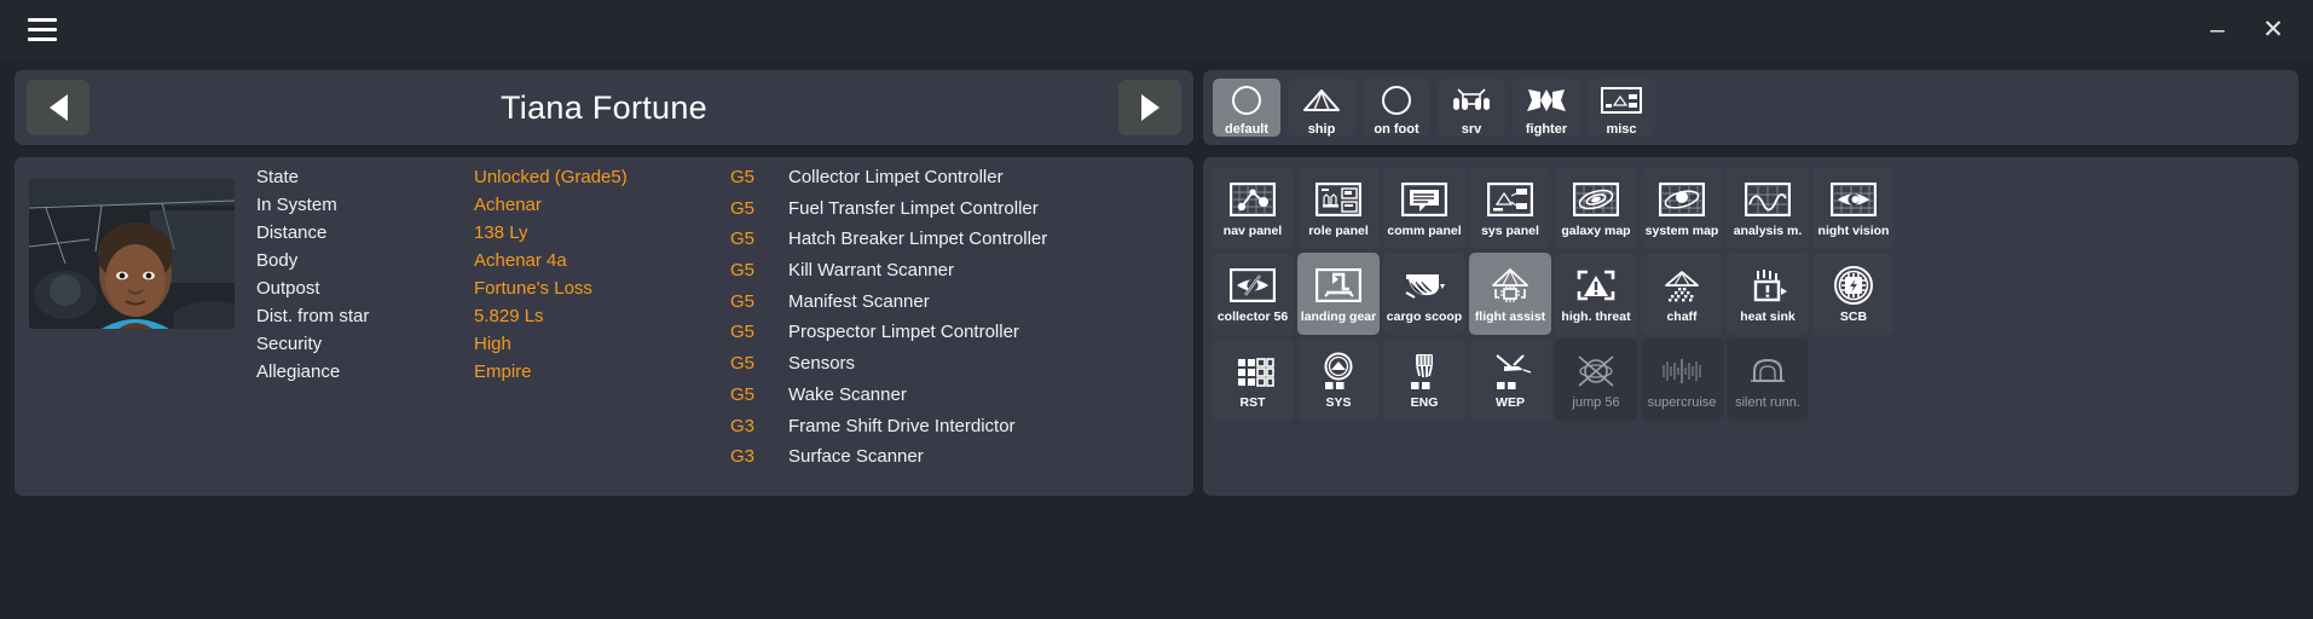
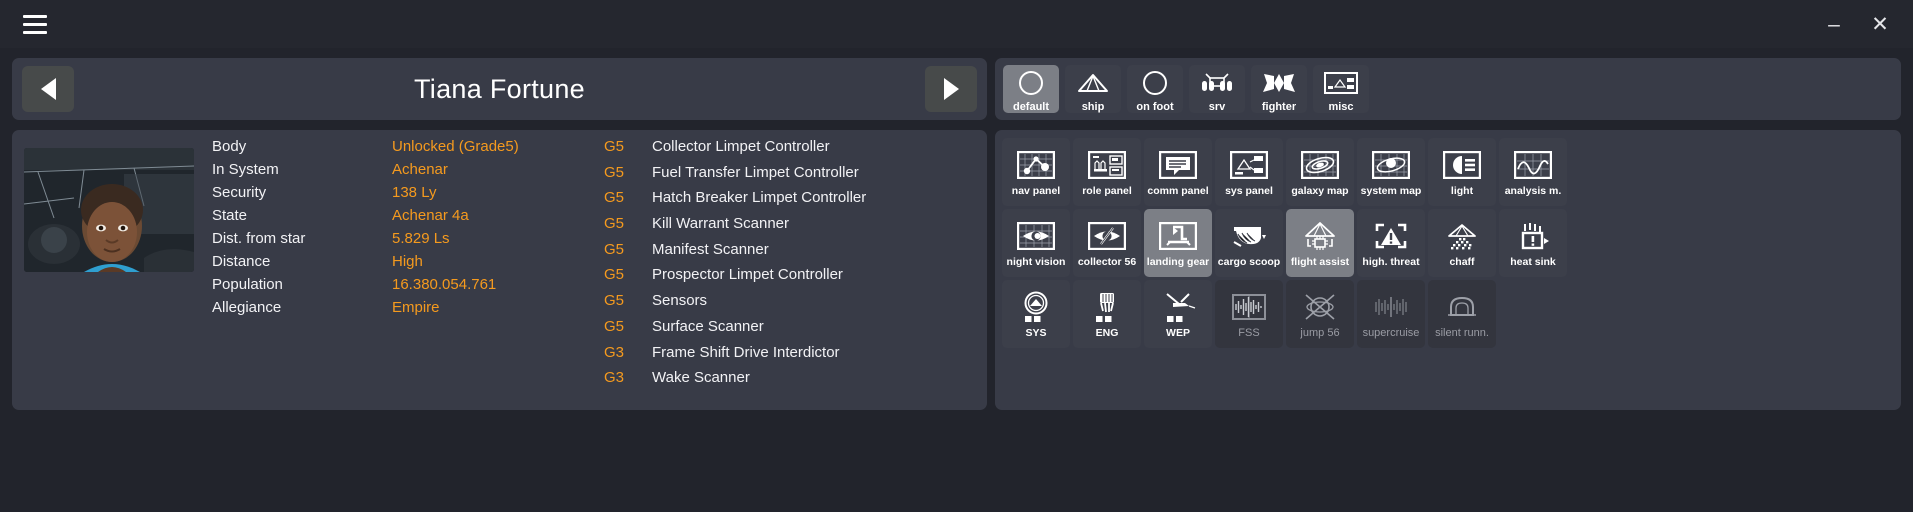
  –
  ✕
  Tiana Fortune
- State
+ Body
  Unlocked (Grade5)
  In System
  Achenar
- Distance
+ Security
  138 Ly
- Body
+ State
  Achenar 4a
- Outpost
- Fortune's Loss
  Dist. from star
  5.829 Ls
- Security
+ Distance
  High
+ Population
+ 16.380.054.761
  Allegiance
  Empire
  G5
  Collector Limpet Controller
  G5
  Fuel Transfer Limpet Controller
  G5
  Hatch Breaker Limpet Controller
  G5
  Kill Warrant Scanner
  G5
  Manifest Scanner
  G5
  Prospector Limpet Controller
  G5
  Sensors
  G5
- Wake Scanner
+ Surface Scanner
  G3
  Frame Shift Drive Interdictor
  G3
- Surface Scanner
+ Wake Scanner
  default
  ship
  on foot
  srv
  fighter
  misc
  nav panel
  role panel
  comm panel
  sys panel
  galaxy map
  system map
+ light
  analysis m.
  night vision
  collector 56
  landing gear
  cargo scoop
  flight assist
  high. threat
  chaff
  heat sink
- SCB
- RST
  SYS
  ENG
  WEP
+ FSS
  jump 56
  supercruise
  silent runn.
